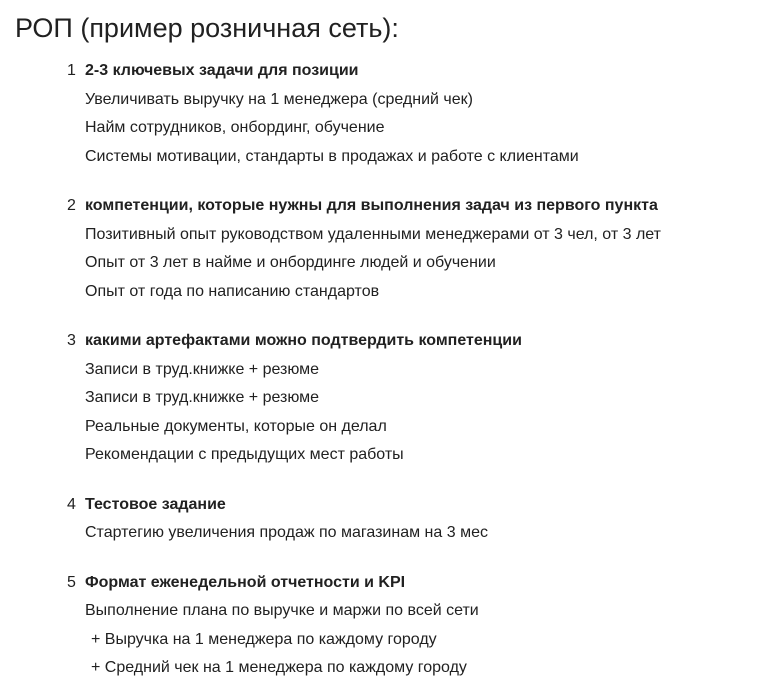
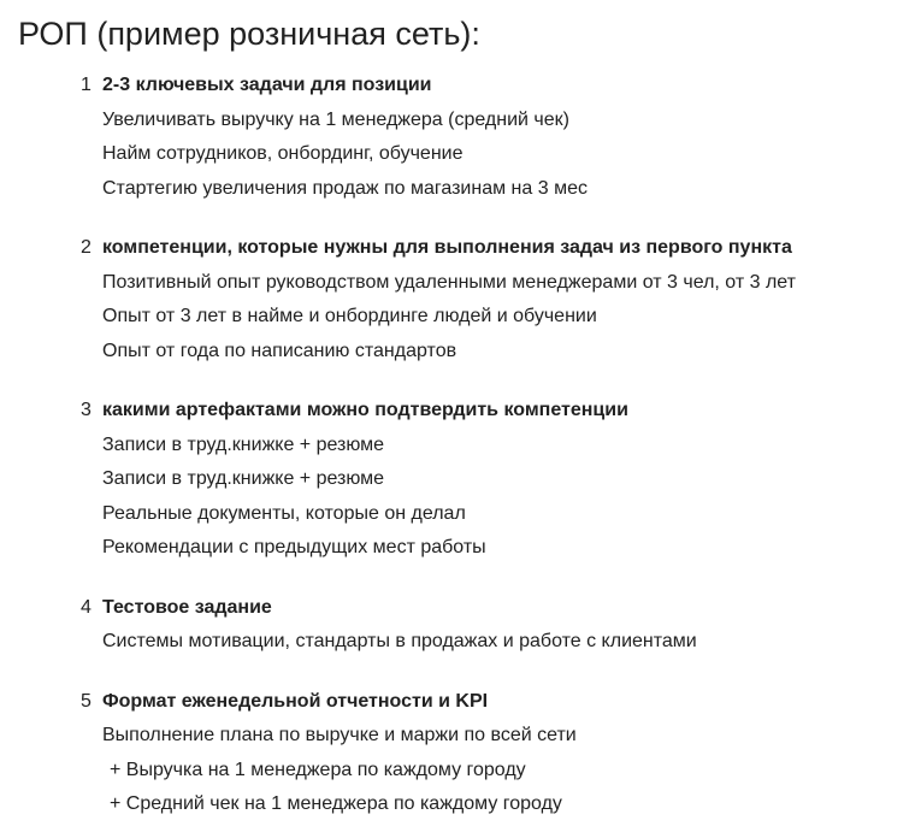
  РОП (пример розничная сеть):
  1
  2-3 ключевых задачи для позиции
  Увеличивать выручку на 1 менеджера (средний чек)
  Найм сотрудников, онбординг, обучение
- Системы мотивации, стандарты в продажах и работе с клиентами
+ Стартегию увеличения продаж по магазинам на 3 мес
  2
  компетенции, которые нужны для выполнения задач из первого пункта
  Позитивный опыт руководством удаленными менеджерами от 3 чел, от 3 лет
  Опыт от 3 лет в найме и онбординге людей и обучении
  Опыт от года по написанию стандартов
  3
  какими артефактами можно подтвердить компетенции
  Записи в труд.книжке + резюме
  Записи в труд.книжке + резюме
  Реальные документы, которые он делал
  Рекомендации с предыдущих мест работы
  4
  Тестовое задание
- Стартегию увеличения продаж по магазинам на 3 мес
+ Системы мотивации, стандарты в продажах и работе с клиентами
  5
  Формат еженедельной отчетности и KPI
  Выполнение плана по выручке и маржи по всей сети
  + Выручка на 1 менеджера по каждому городу
  + Средний чек на 1 менеджера по каждому городу
